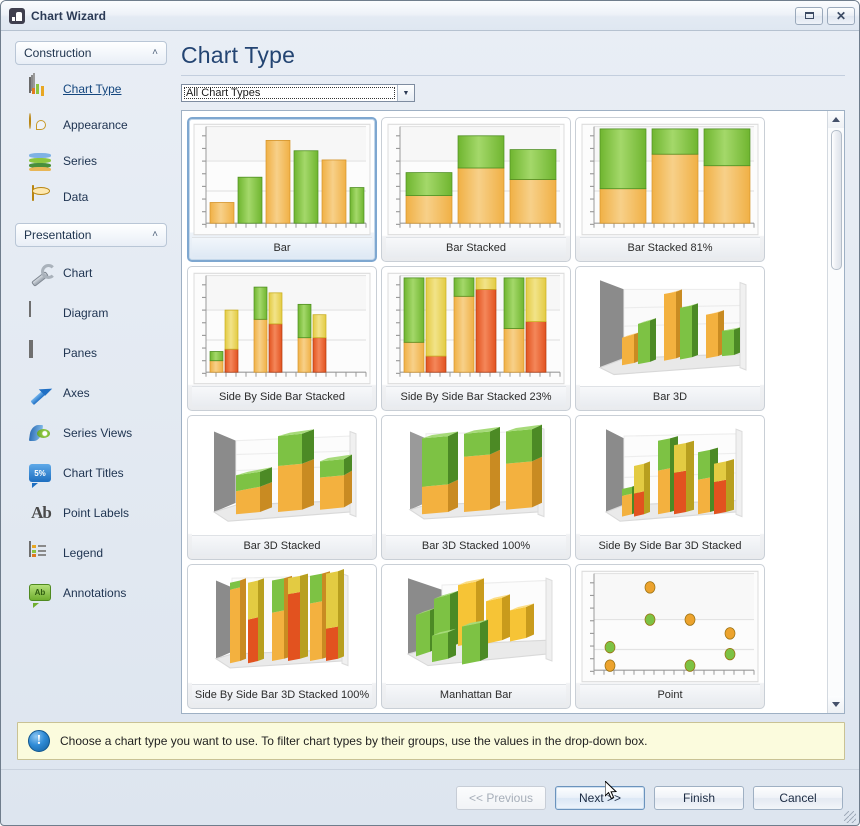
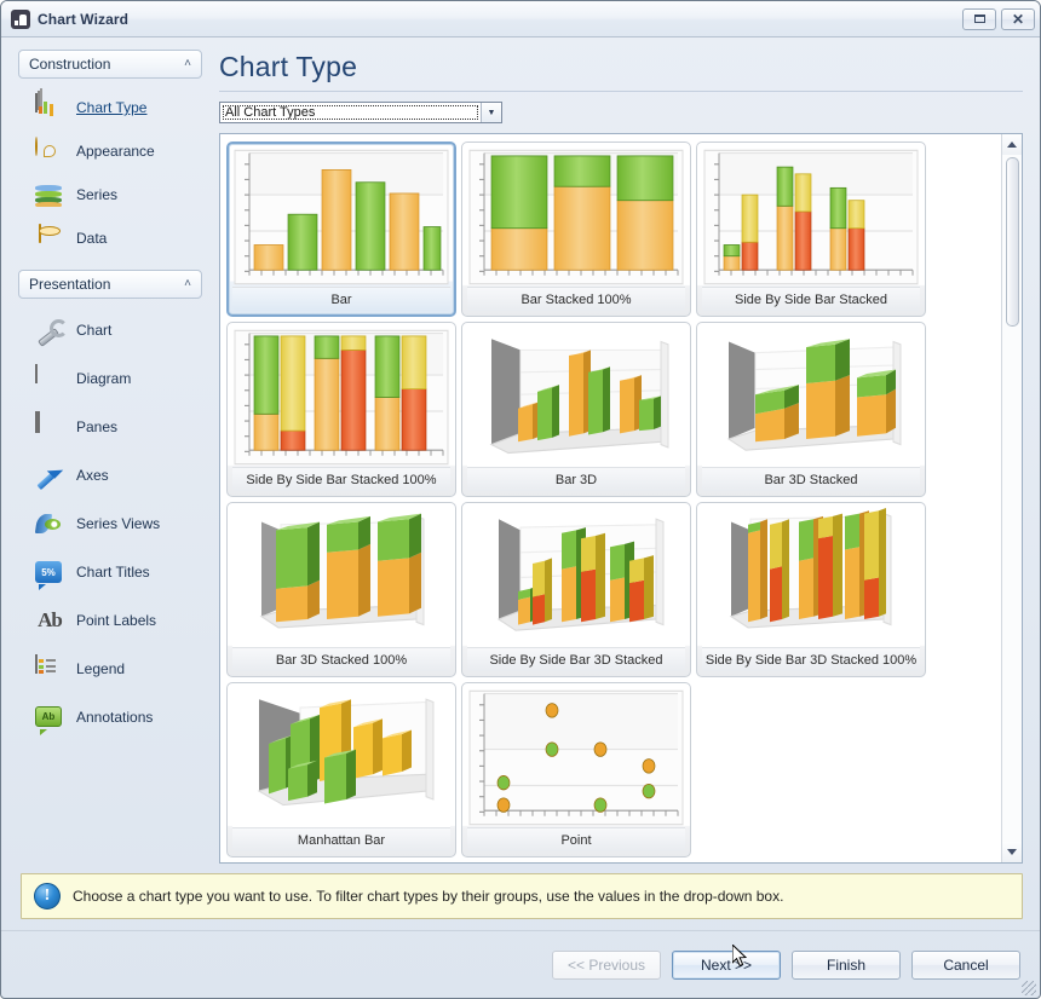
  Chart Wizard
  ✕
  Construction
  ˄
  Chart Type
  Appearance
  Series
  Data
  Presentation
  ˄
  Chart
  Diagram
  Panes
  Axes
  Series Views
  5%
  Chart Titles
  Ab
  Point Labels
  Legend
  Ab
  Annotations
  Chart Type
  All Chart Types
  Bar
- Bar Stacked
- Bar Stacked 81%
+ Bar Stacked 100%
  Side By Side Bar Stacked
- Side By Side Bar Stacked 23%
+ Side By Side Bar Stacked 100%
  Bar 3D
  Bar 3D Stacked
  Bar 3D Stacked 100%
  Side By Side Bar 3D Stacked
  Side By Side Bar 3D Stacked 100%
  Manhattan Bar
  Point
  !
  Choose a chart type you want to use. To filter chart types by their groups, use the values in the drop-down box.
  << Previous
  Next>
  Finish
  Cancel
